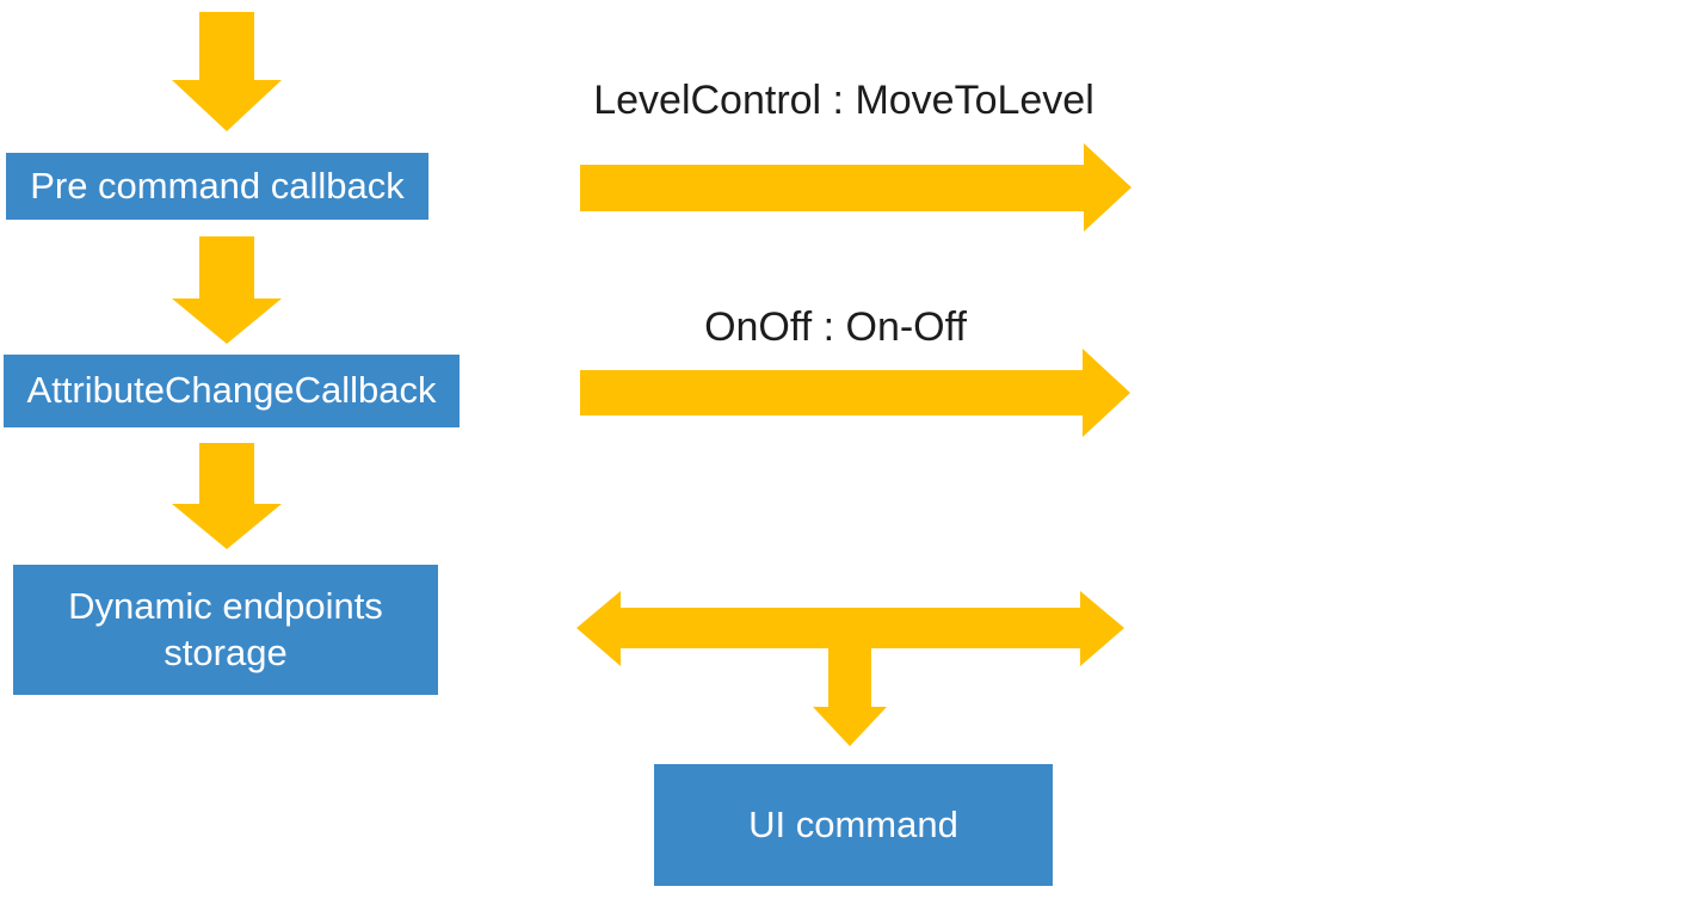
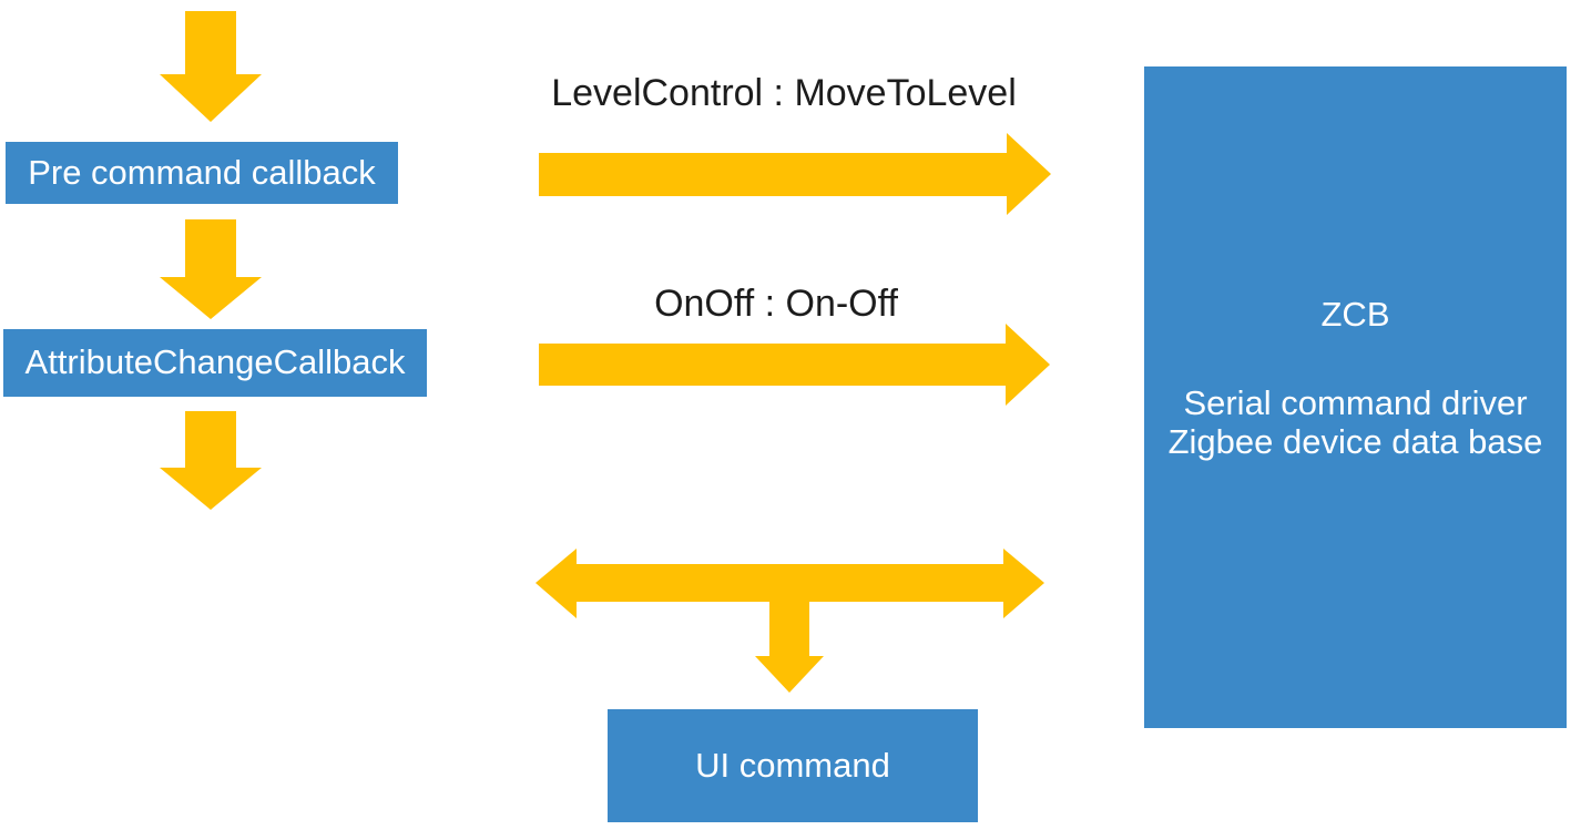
  LevelControl : MoveToLevel
  OnOff : On-Off
  Pre command callback
  AttributeChangeCallback
- Dynamic endpoints storage
  UI command
+ ZCB
+ Serial command driver
+ Zigbee device data base
